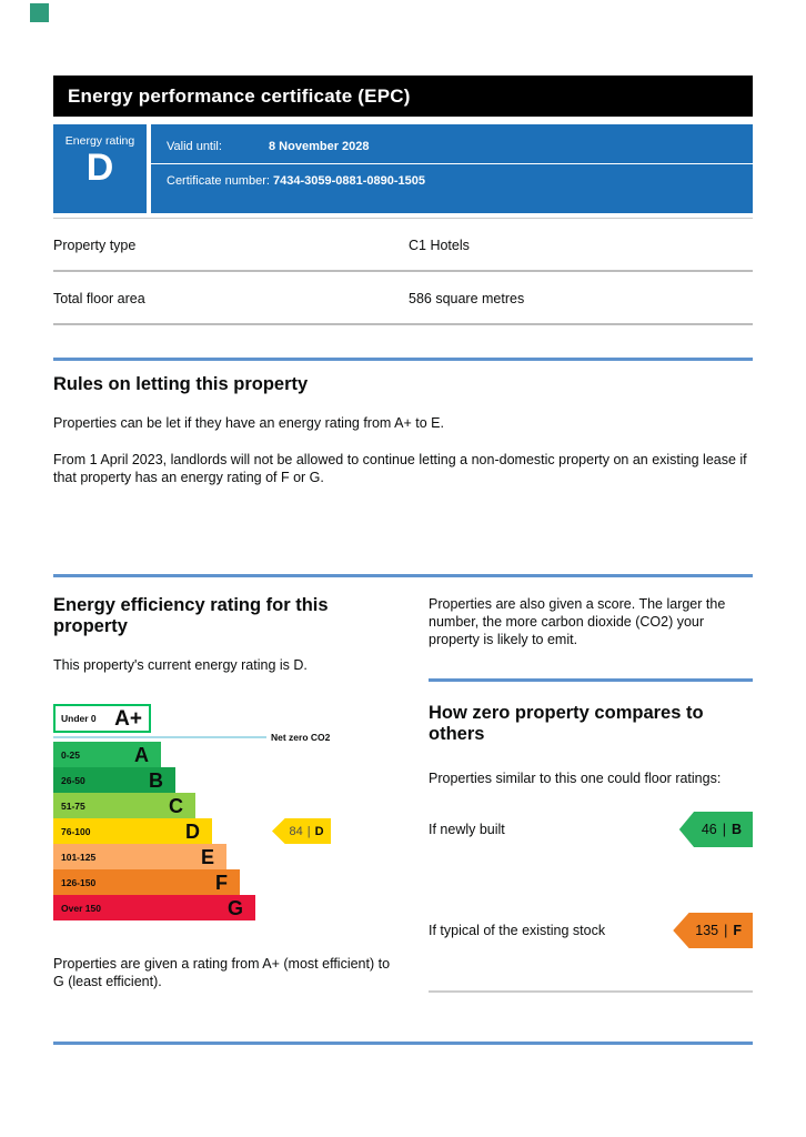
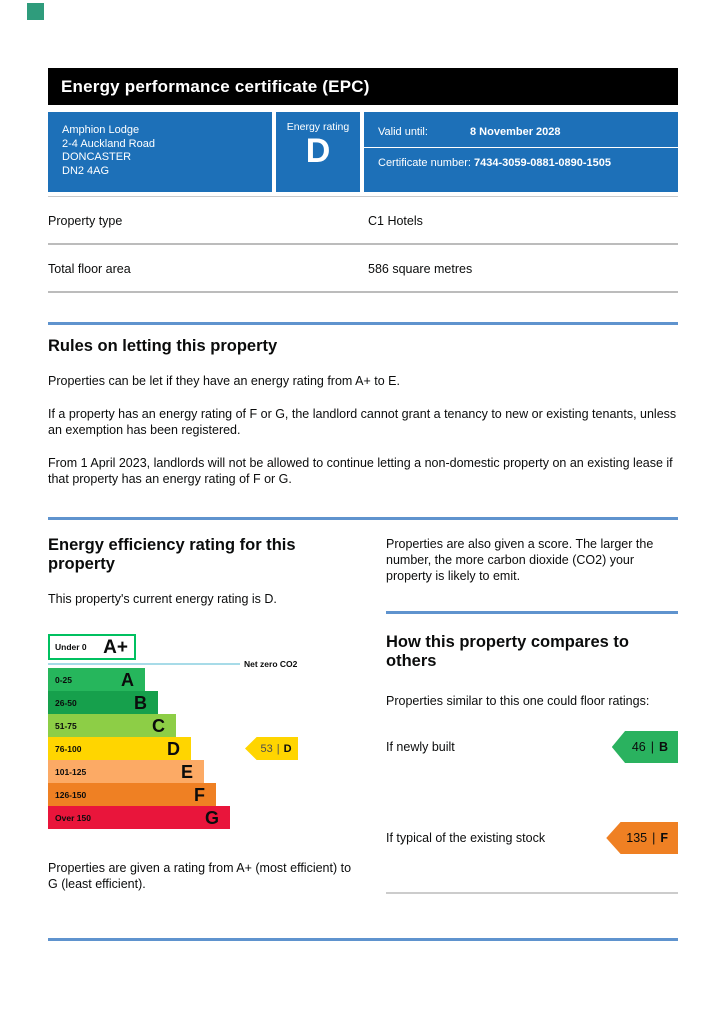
  Energy performance certificate (EPC)
+ Amphion Lodge
+ 2-4 Auckland Road
+ DONCASTER
+ DN2 4AG
  Energy rating
  D
  Valid until:
  8 November 2028
  Certificate number: 7434-3059-0881-0890-1505
  Property type
  C1 Hotels
  Total floor area
  586 square metres
  Rules on letting this property
  Properties can be let if they have an energy rating from A+ to E.
+ If a property has an energy rating of F or G, the landlord cannot grant a tenancy to new or existing tenants, unless an exemption has been registered.
  From 1 April 2023, landlords will not be allowed to continue letting a non-domestic property on an existing lease if that property has an energy rating of F or G.
  Energy efficiency rating for this property
  This property's current energy rating is D.
  Under 0
  A+
  Net zero CO2
  0-25
  A
  26-50
  B
  51-75
  C
  76-100
  D
  101-125
  E
  126-150
  F
  Over 150
  G
- 84
+ 53
  |
  D
  Properties are given a rating from A+ (most efficient) to G (least efficient).
  Properties are also given a score. The larger the number, the more carbon dioxide (CO2) your property is likely to emit.
- How zero property compares to others
+ How this property compares to others
  Properties similar to this one could floor ratings:
  If newly built
  46
  |
  B
  If typical of the existing stock
  135
  |
  F
